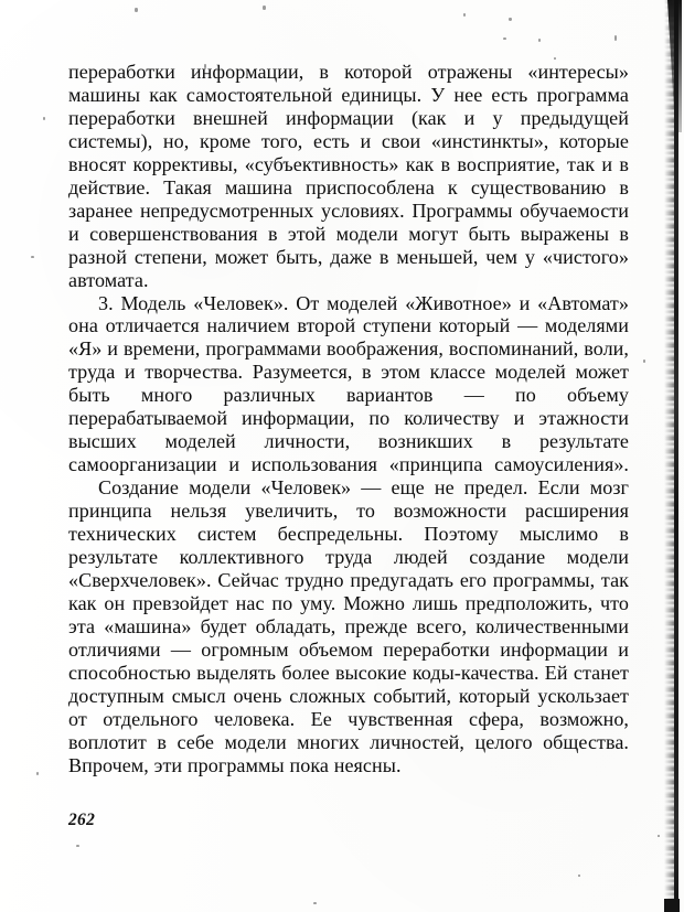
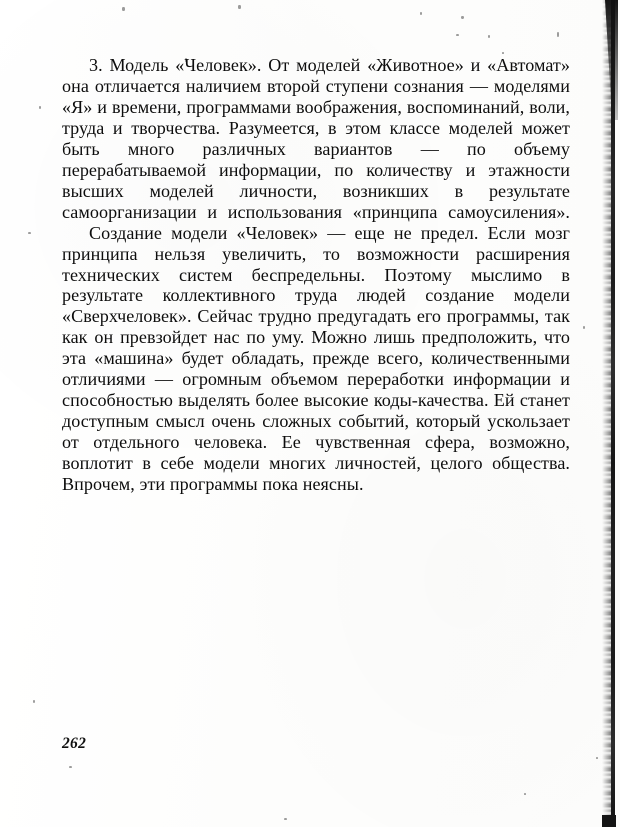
- переработки информации, в которой отражены «интересы» машины как самостоятельной единицы. У нее есть программа переработки внешней информации (как и у предыдущей системы), но, кроме того, есть и свои «инстинкты», которые вносят коррективы, «субъективность» как в восприятие, так и в действие. Такая машина приспособлена к существованию в заранее непредусмотренных условиях. Программы обучаемости и совершенствования в этой модели могут быть выражены в разной степени, может быть, даже в меньшей, чем у «чистого» автомата.
- 3. Модель «Человек». От моделей «Животное» и «Автомат» она отличается наличием второй ступени который — моделями «Я» и времени, программами воображения, воспоминаний, воли, труда и творчества. Разумеется, в этом классе моделей может быть много различных вариантов — по объему перерабатываемой информации, по количеству и этажности высших моделей личности, возникших в результате самоорганизации и использования «принципа самоусиления».
+ 3. Модель «Человек». От моделей «Животное» и «Автомат» она отличается наличием второй ступени сознания — моделями «Я» и времени, программами воображения, воспоминаний, воли, труда и творчества. Разумеется, в этом классе моделей может быть много различных вариантов — по объему перерабатываемой информации, по количеству и этажности высших моделей личности, возникших в результате самоорганизации и использования «принципа самоусиления».
  Создание модели «Человек» — еще не предел. Если мозг принципа нельзя увеличить, то возможности расширения технических систем беспредельны. Поэтому мыслимо в результате коллективного труда людей создание модели «Сверхчеловек». Сейчас трудно предугадать его программы, так как он превзойдет нас по уму. Можно лишь предположить, что эта «машина» будет обладать, прежде всего, количественными отличиями — огромным объемом переработки информации и способностью выделять более высокие коды-качества. Ей станет доступным смысл очень сложных событий, который ускользает от отдельного человека. Ее чувственная сфера, возможно, воплотит в себе модели многих личностей, целого общества. Впрочем, эти программы пока неясны.
  262
